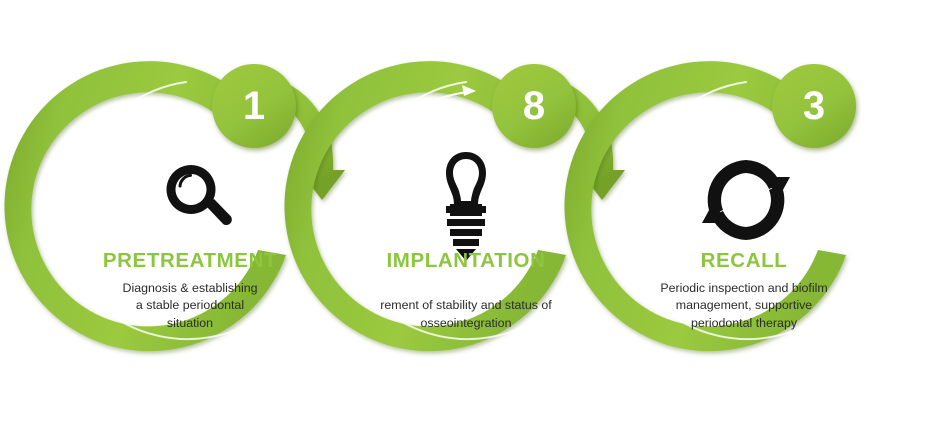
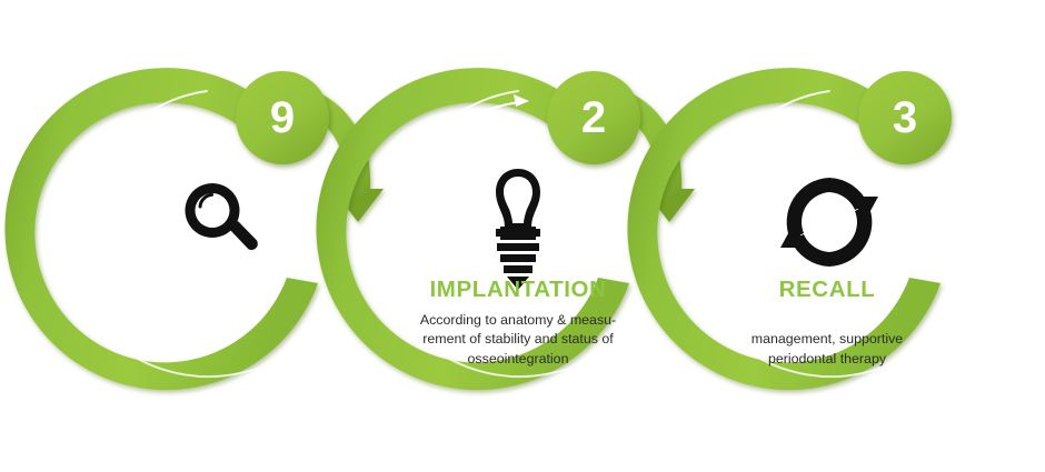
- PRETREATMENT
- Diagnosis & establishing
- a stable periodontal
- situation
  IMPLANTATION
+ According to anatomy & measu-
  rement of stability and status of
  osseointegration
  RECALL
- Periodic inspection and biofilm
  management, supportive
  periodontal therapy
- 1
+ 9
- 8
+ 2
  3
